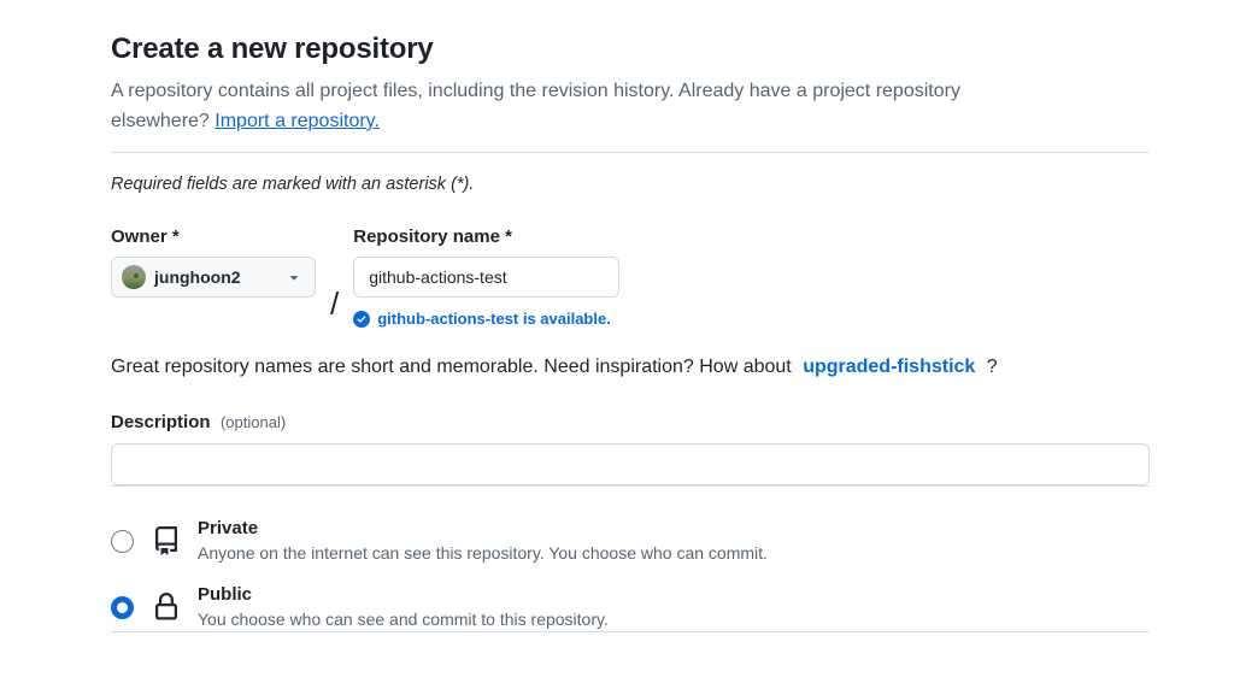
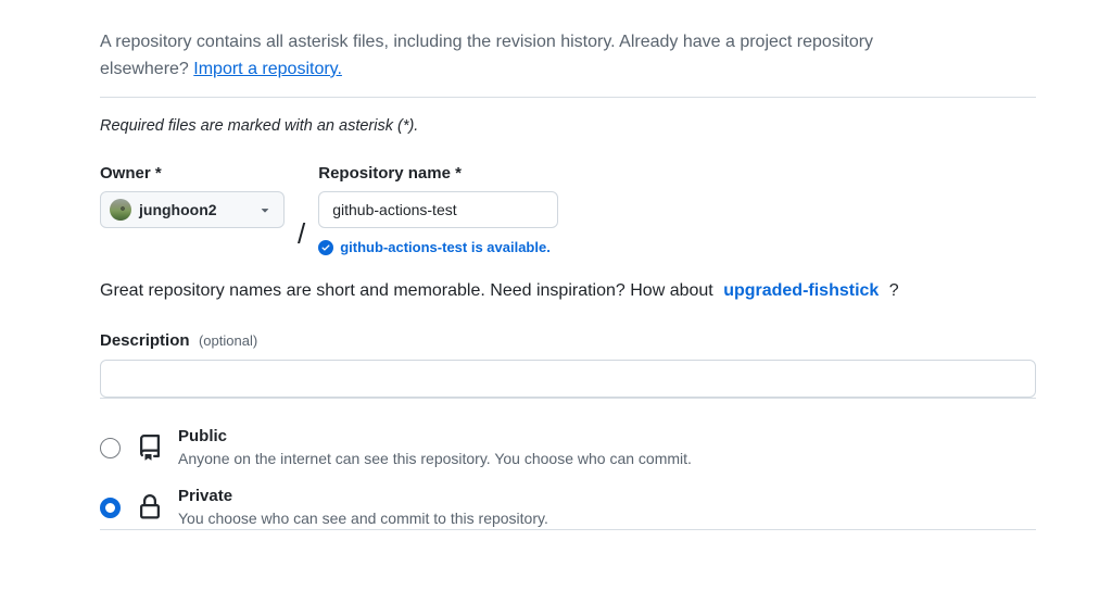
- Create a new repository
- A repository contains all project files, including the revision history. Already have a project repository
+ A repository contains all asterisk files, including the revision history. Already have a project repository
  elsewhere? Import a repository.
- Required fields are marked with an asterisk (*).
+ Required files are marked with an asterisk (*).
  Owner *
  junghoon2
  /
  Repository name *
  github-actions-test
  github-actions-test is available.
  Great repository names are short and memorable. Need inspiration? How about upgraded-fishstick ?
  Description (optional)
- Private
+ Public
  Anyone on the internet can see this repository. You choose who can commit.
- Public
+ Private
  You choose who can see and commit to this repository.
